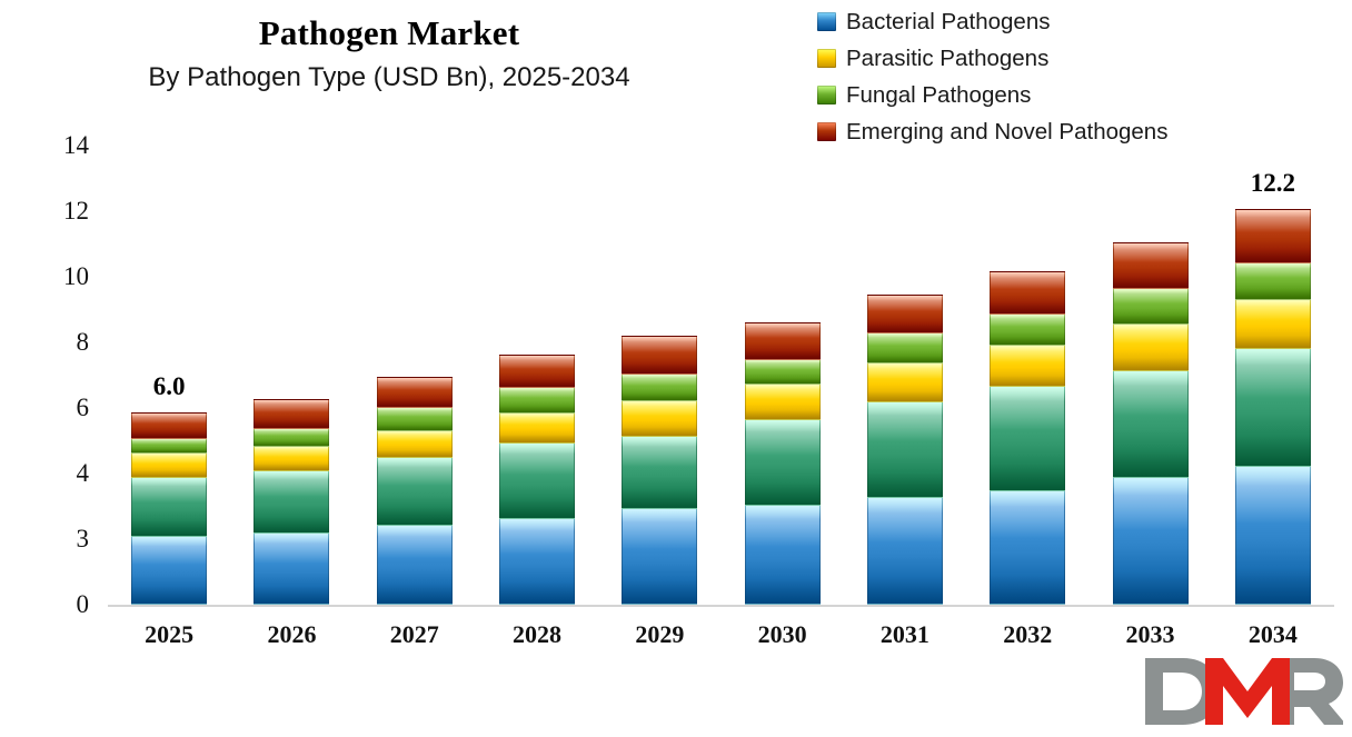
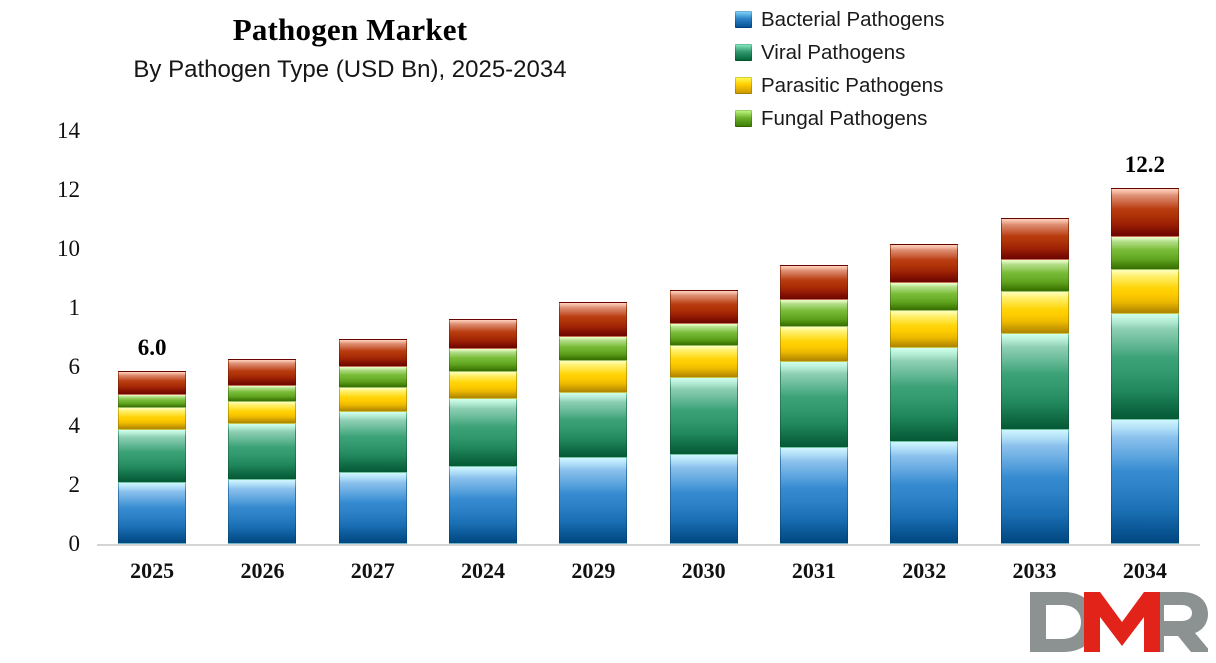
  Pathogen Market
  By Pathogen Type (USD Bn), 2025-2034
  Bacterial Pathogens
+ Viral Pathogens
  Parasitic Pathogens
  Fungal Pathogens
- Emerging and Novel Pathogens
  0
- 3
+ 2
  4
  6
- 8
+ 1
  10
  12
  14
  6.0
  12.2
  2025
  2026
  2027
- 2028
+ 2024
  2029
  2030
  2031
  2032
  2033
  2034
